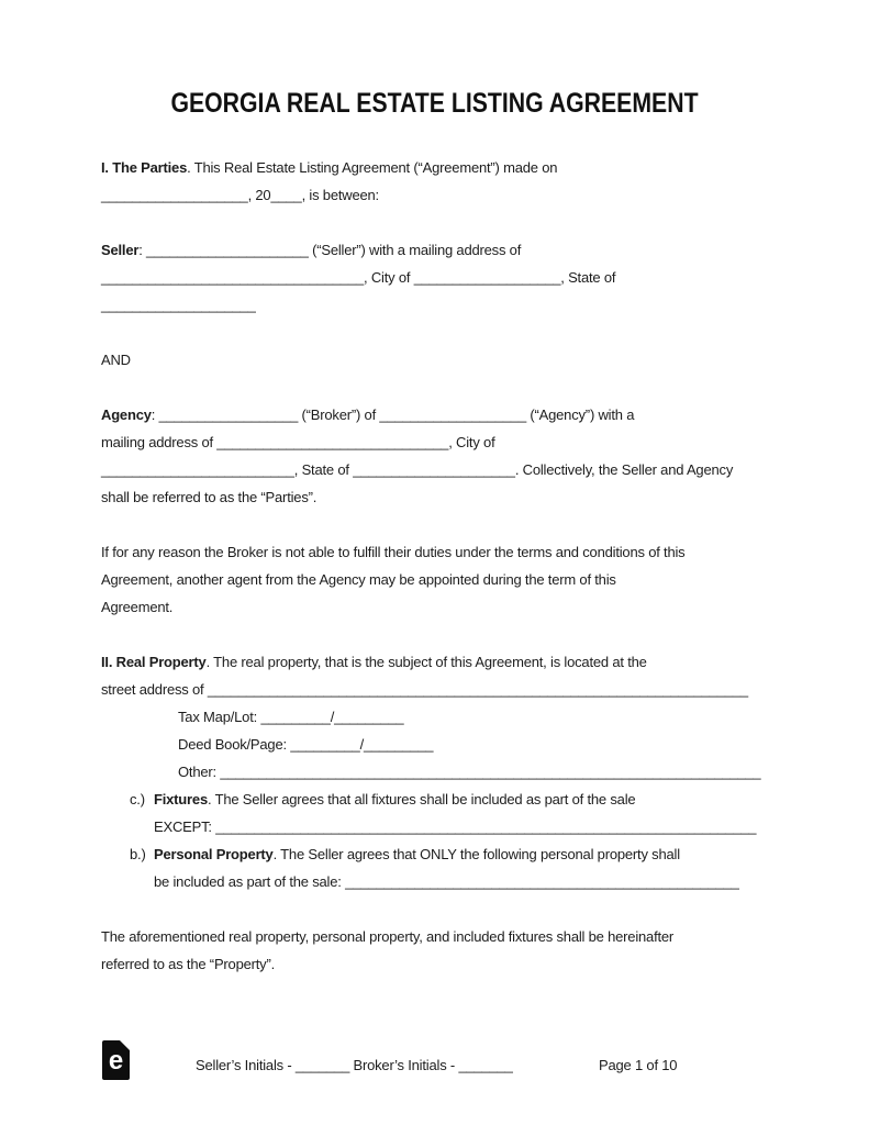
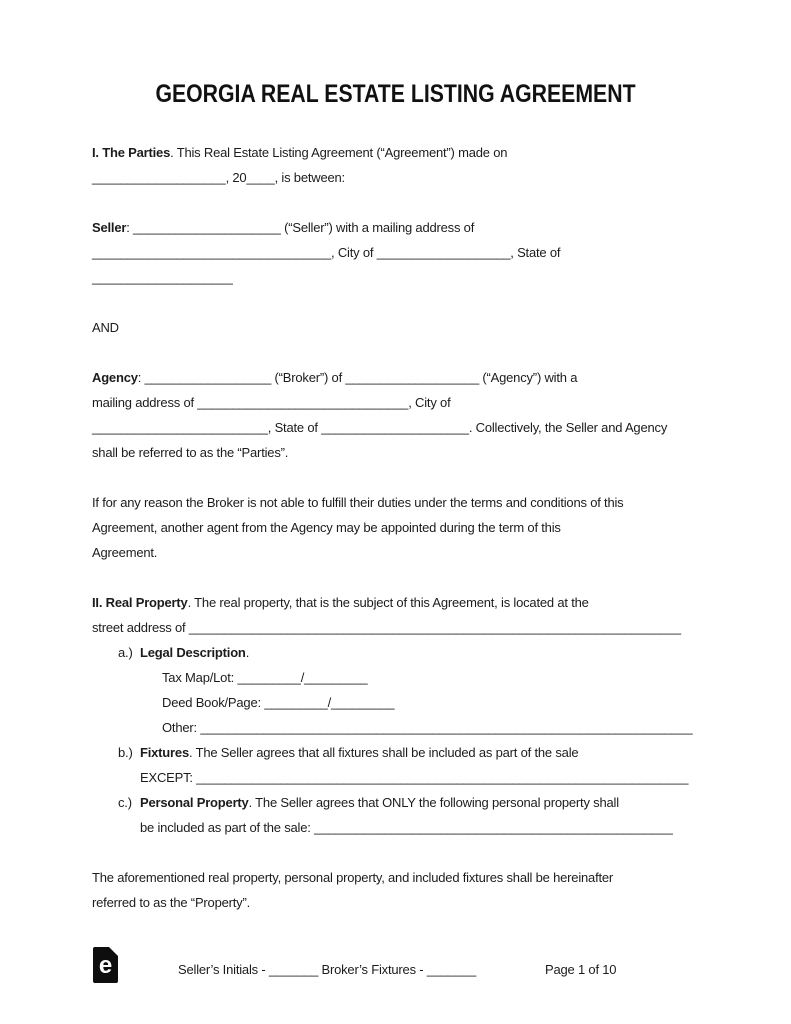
  GEORGIA REAL ESTATE LISTING AGREEMENT
  I. The Parties. This Real Estate Listing Agreement (“Agreement”) made on
  ___________________, 20____, is between:
  Seller: _____________________ (“Seller”) with a mailing address of
  __________________________________, City of ___________________, State of
  ____________________
  AND
  Agency: __________________ (“Broker”) of ___________________ (“Agency”) with a
  mailing address of ______________________________, City of
  _________________________, State of _____________________. Collectively, the Seller and Agency
  shall be referred to as the “Parties”.
  If for any reason the Broker is not able to fulfill their duties under the terms and conditions of this
  Agreement, another agent from the Agency may be appointed during the term of this
  Agreement.
  II. Real Property. The real property, that is the subject of this Agreement, is located at the
  street address of ______________________________________________________________________
+ a.) Legal Description.
  Tax Map/Lot: _________/_________
  Deed Book/Page: _________/_________
  Other: ______________________________________________________________________
- c.) Fixtures. The Seller agrees that all fixtures shall be included as part of the sale
+ b.) Fixtures. The Seller agrees that all fixtures shall be included as part of the sale
  EXCEPT: ______________________________________________________________________
- b.) Personal Property. The Seller agrees that ONLY the following personal property shall
+ c.) Personal Property. The Seller agrees that ONLY the following personal property shall
  be included as part of the sale: ___________________________________________________
  The aforementioned real property, personal property, and included fixtures shall be hereinafter
  referred to as the “Property”.
  e
- Seller’s Initials - _______ Broker’s Initials - _______
+ Seller’s Initials - _______ Broker’s Fixtures - _______
  Page 1 of 10
